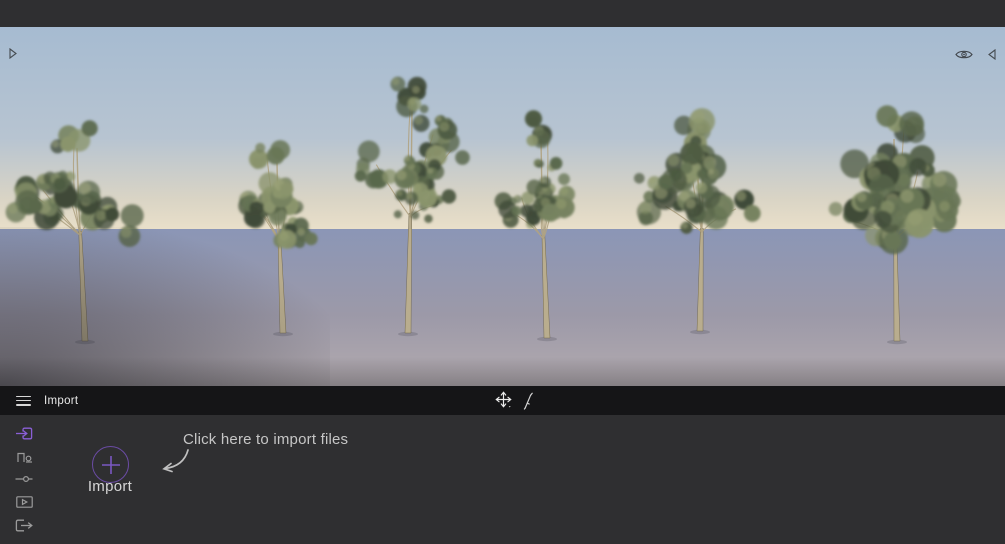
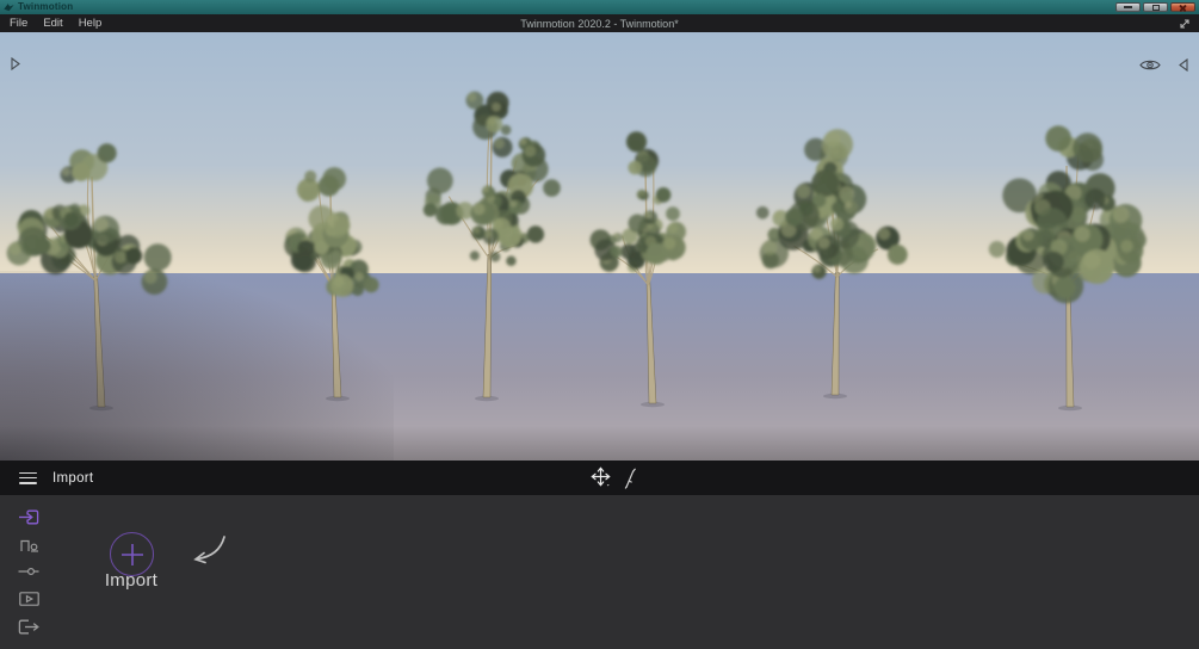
+ Twinmotion
+ File
+ Edit
+ Help
+ Twinmotion 2020.2 - Twinmotion*
  Import
  Import
- Click here to import files
